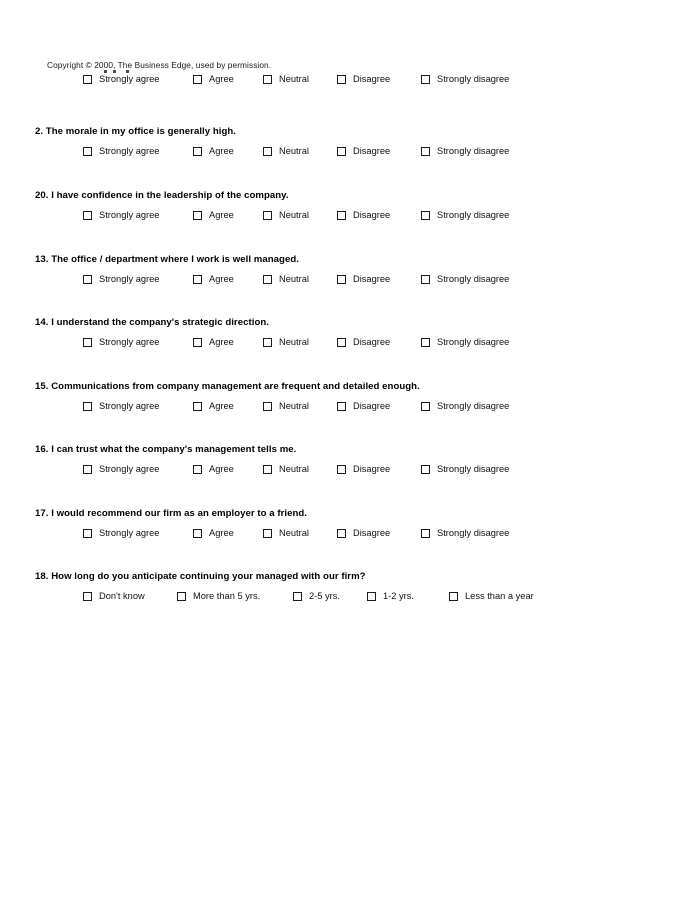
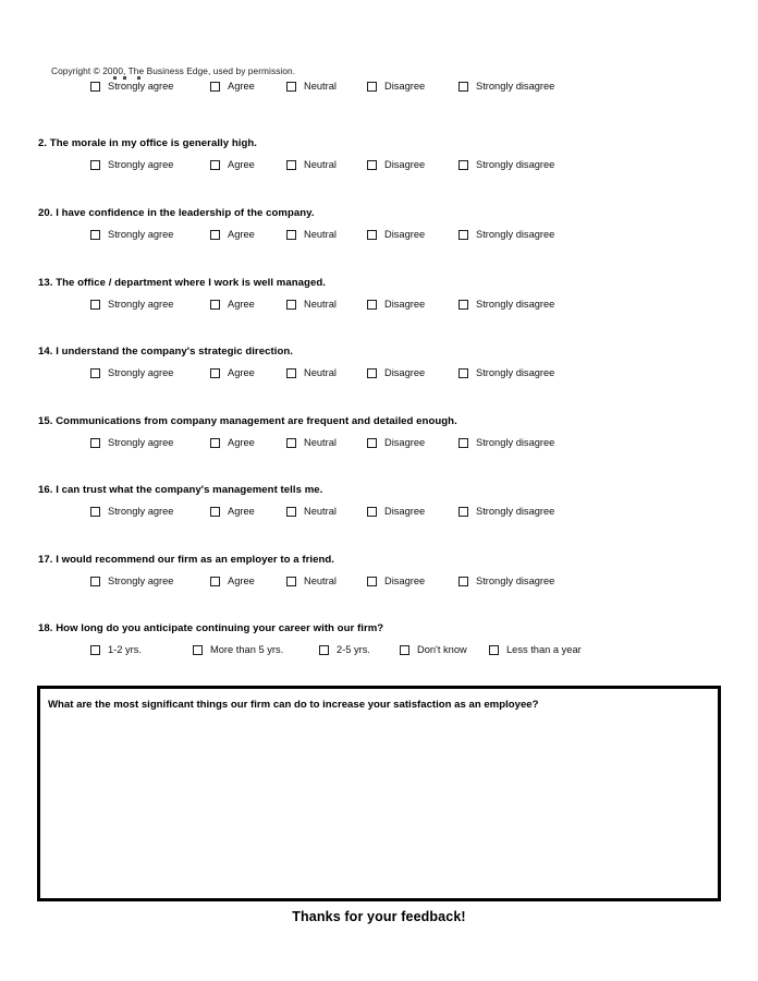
  Copyright © 2000, The Business Edge, used by permission.
  Strongly agree
  Agree
  Neutral
  Disagree
  Strongly disagree
  2. The morale in my office is generally high.
  Strongly agree
  Agree
  Neutral
  Disagree
  Strongly disagree
  20. I have confidence in the leadership of the company.
  Strongly agree
  Agree
  Neutral
  Disagree
  Strongly disagree
  13. The office / department where I work is well managed.
  Strongly agree
  Agree
  Neutral
  Disagree
  Strongly disagree
  14. I understand the company's strategic direction.
  Strongly agree
  Agree
  Neutral
  Disagree
  Strongly disagree
  15. Communications from company management are frequent and detailed enough.
  Strongly agree
  Agree
  Neutral
  Disagree
  Strongly disagree
  16. I can trust what the company's management tells me.
  Strongly agree
  Agree
  Neutral
  Disagree
  Strongly disagree
  17. I would recommend our firm as an employer to a friend.
  Strongly agree
  Agree
  Neutral
  Disagree
  Strongly disagree
- 18. How long do you anticipate continuing your managed with our firm?
+ 18. How long do you anticipate continuing your career with our firm?
- Don't know
+ 1-2 yrs.
  More than 5 yrs.
  2-5 yrs.
- 1-2 yrs.
+ Don't know
  Less than a year
+ What are the most significant things our firm can do to increase your satisfaction as an employee?
+ Thanks for your feedback!
